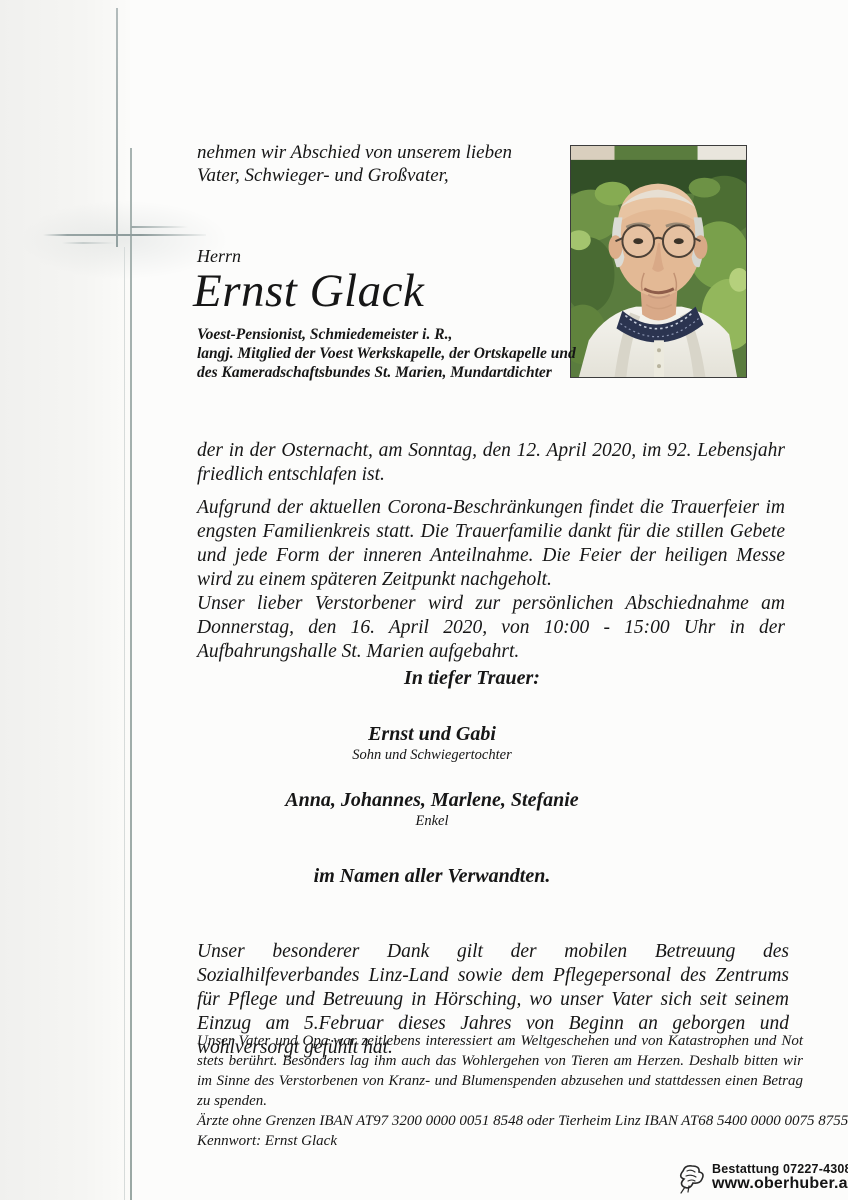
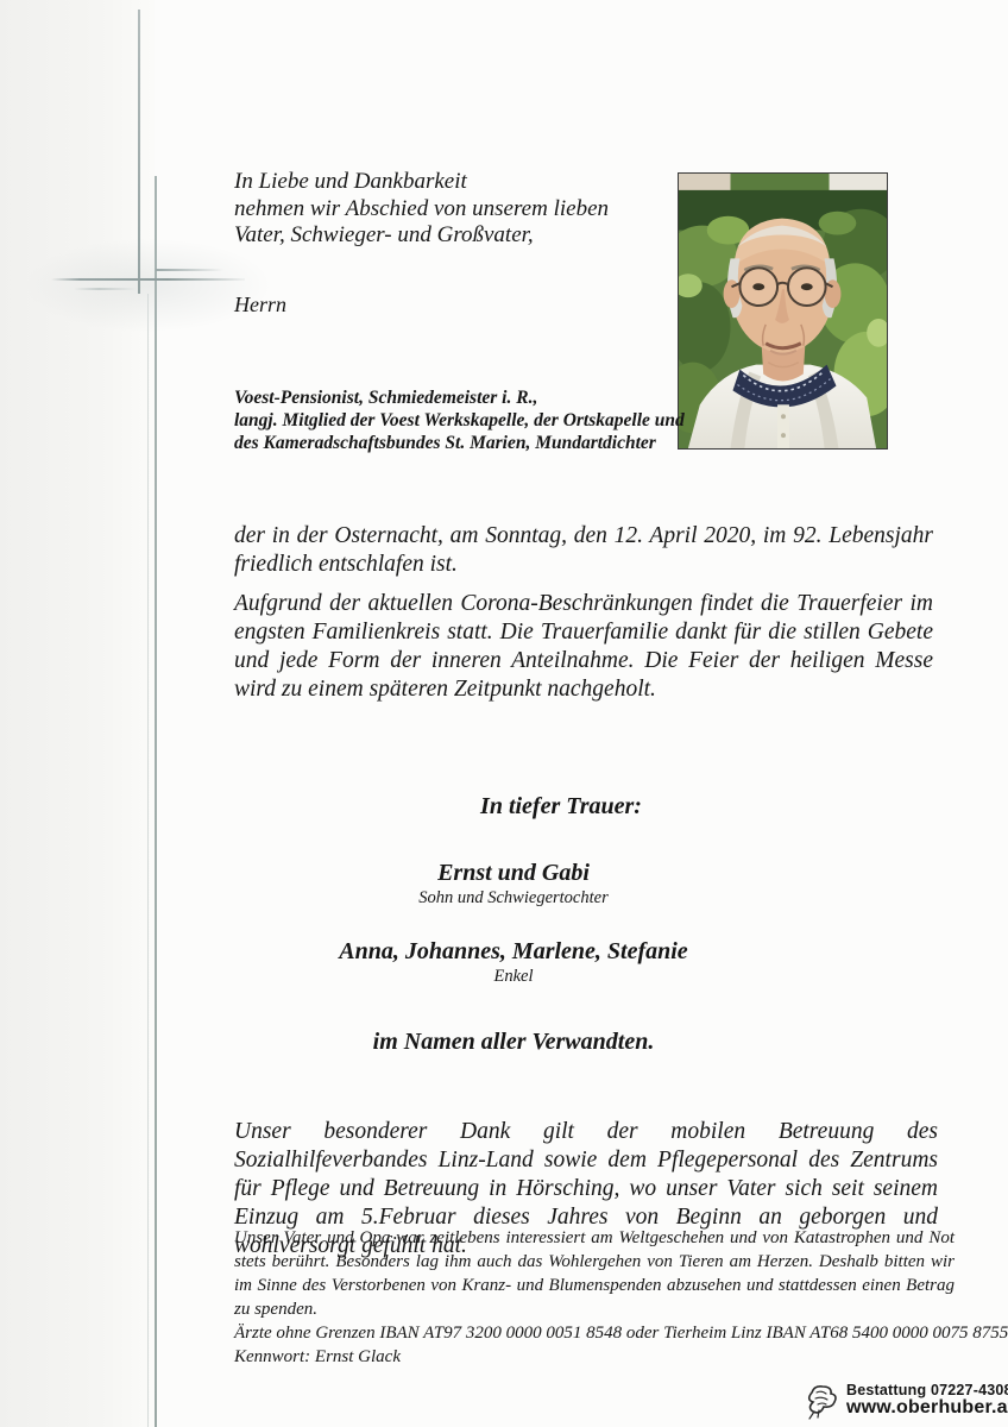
+ In Liebe und Dankbarkeit
  nehmen wir Abschied von unserem lieben
  Vater, Schwieger- und Großvater,
  Herrn
- Ernst Glack
  Voest-Pensionist, Schmiedemeister i. R.,
  langj. Mitglied der Voest Werkskapelle, der Ortskapelle und
  des Kameradschaftsbundes St. Marien, Mundartdichter
  der in der Osternacht, am Sonntag, den 12. April 2020, im 92. Lebensjahr friedlich entschlafen ist.
  Aufgrund der aktuellen Corona-Beschränkungen findet die Trauerfeier im engsten Familienkreis statt. Die Trauerfamilie dankt für die stillen Gebete und jede Form der inneren Anteilnahme. Die Feier der heiligen Messe wird zu einem späteren Zeitpunkt nachgeholt.
- Unser lieber Verstorbener wird zur persönlichen Abschiednahme am Donnerstag, den 16. April 2020, von 10:00 - 15:00 Uhr in der Aufbahrungshalle St. Marien aufgebahrt.
  In tiefer Trauer:
  Ernst und Gabi
  Sohn und Schwiegertochter
  Anna, Johannes, Marlene, Stefanie
  Enkel
  im Namen aller Verwandten.
  Unser besonderer Dank gilt der mobilen Betreuung des Sozialhilfeverbandes Linz-Land sowie dem Pflegepersonal des Zentrums für Pflege und Betreuung in Hörsching, wo unser Vater sich seit seinem Einzug am 5.Februar dieses Jahres von Beginn an geborgen und wohlversorgt gefühlt hat.
  Unser Vater und Opa war zeitlebens interessiert am Weltgeschehen und von Katastrophen und Not stets berührt. Besonders lag ihm auch das Wohlergehen von Tieren am Herzen. Deshalb bitten wir im Sinne des Verstorbenen von Kranz- und Blumenspenden abzusehen und stattdessen einen Betrag zu spenden.
  Ärzte ohne Grenzen IBAN AT97 3200 0000 0051 8548 oder Tierheim Linz IBAN AT68 5400 0000 0075 8755
  Kennwort: Ernst Glack
  Bestattung 07227-430
  www.oberhuber.a
